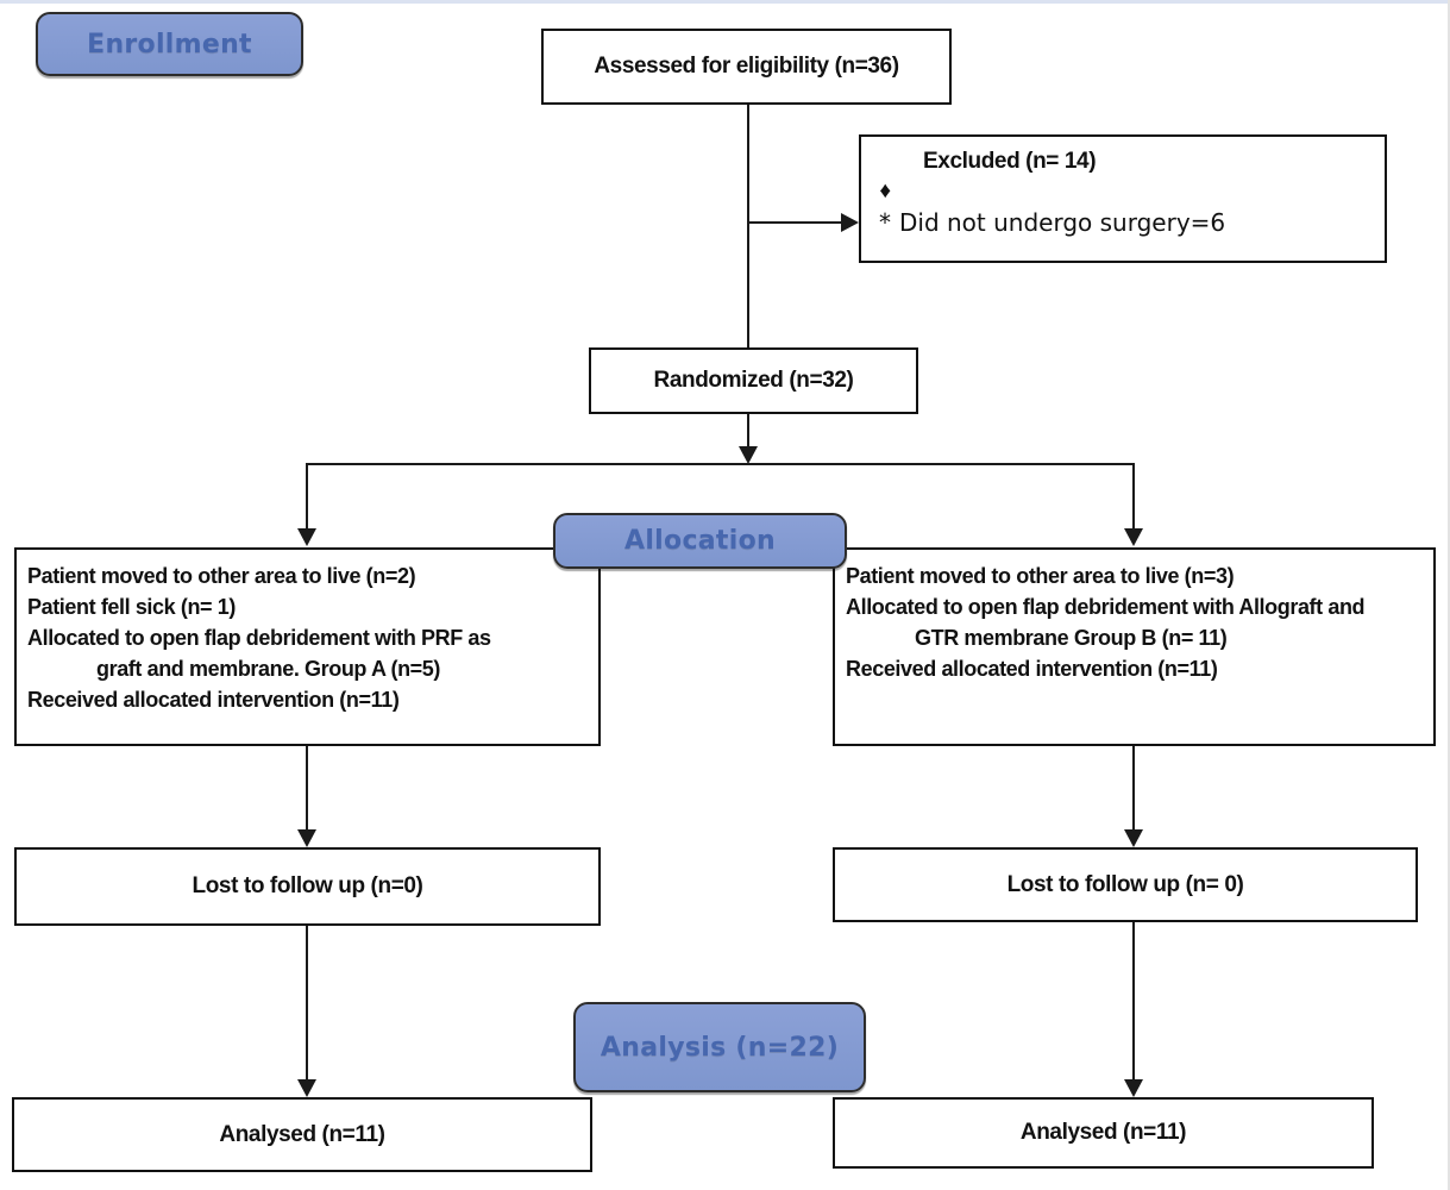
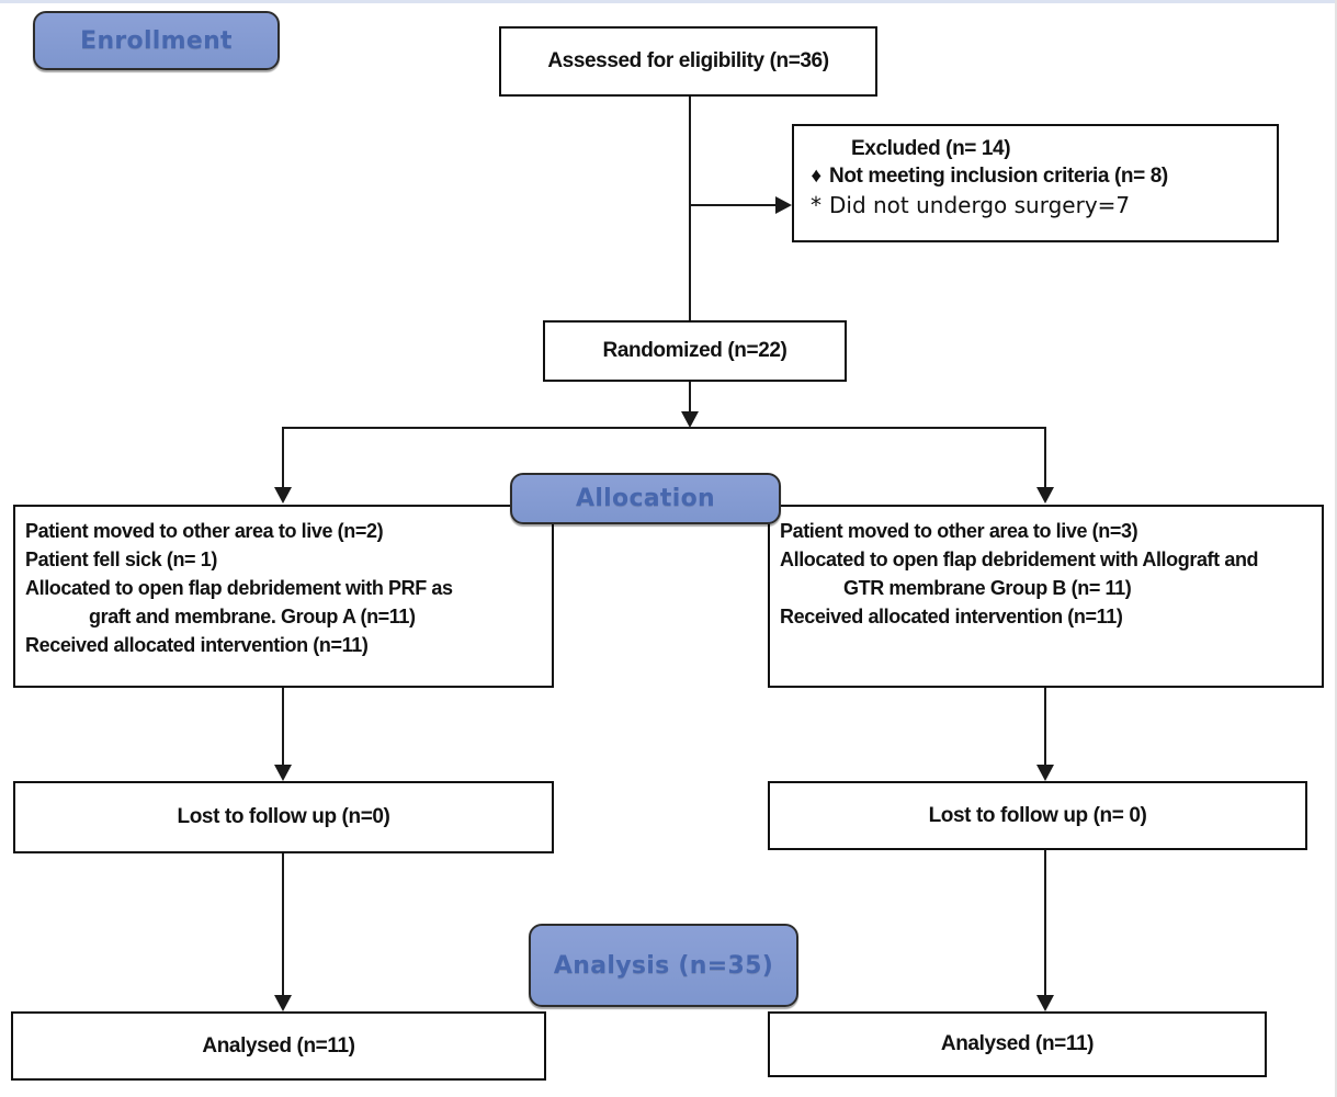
  Enrollment
  Allocation
- Analysis (n=22)
+ Analysis (n=35)
  Assessed for eligibility (n=36)
  Excluded (n= 14)
  ♦
+ Not meeting inclusion criteria (n= 8)
  *
- Did not undergo surgery=6
+ Did not undergo surgery=7
- Randomized (n=32)
+ Randomized (n=22)
  Patient moved to other area to live (n=2)
  Patient fell sick (n= 1)
  Allocated to open flap debridement with PRF as
- graft and membrane. Group A (n=5)
+ graft and membrane. Group A (n=11)
  Received allocated intervention (n=11)
  Patient moved to other area to live (n=3)
  Allocated to open flap debridement with Allograft and
  GTR membrane Group B (n= 11)
  Received allocated intervention (n=11)
  Lost to follow up (n=0)
  Lost to follow up (n= 0)
  Analysed (n=11)
  Analysed (n=11)
